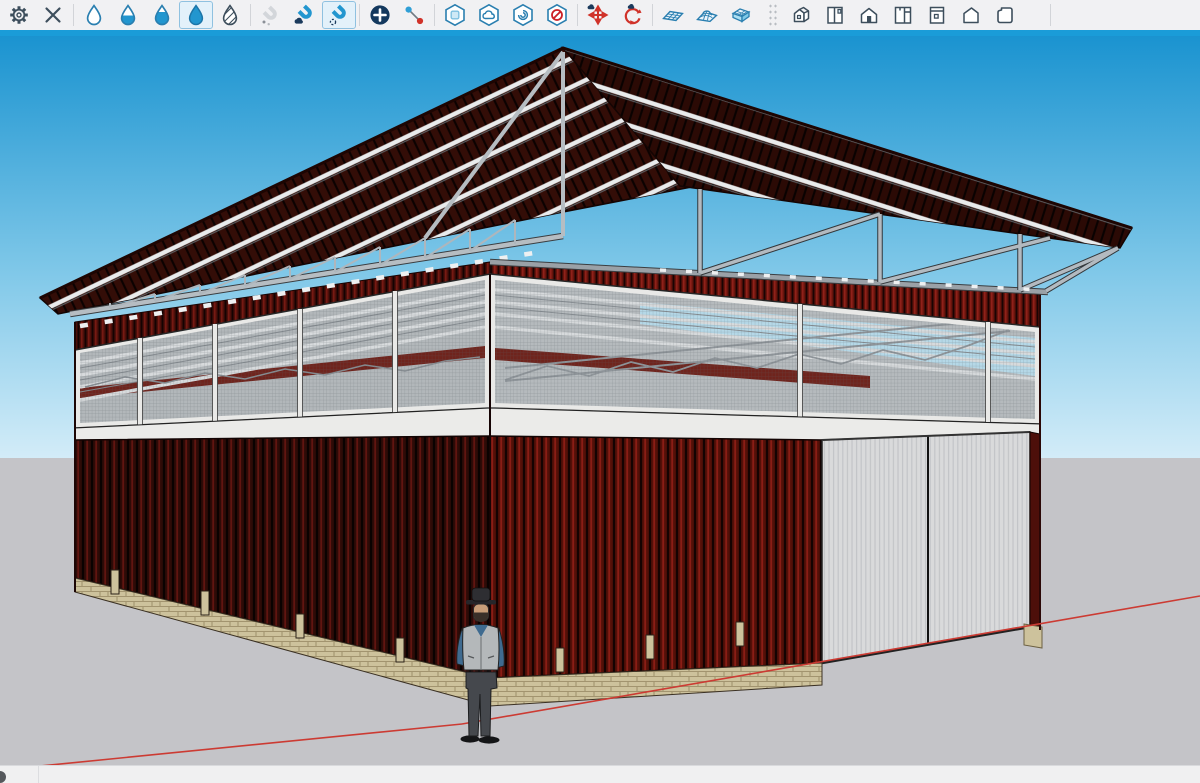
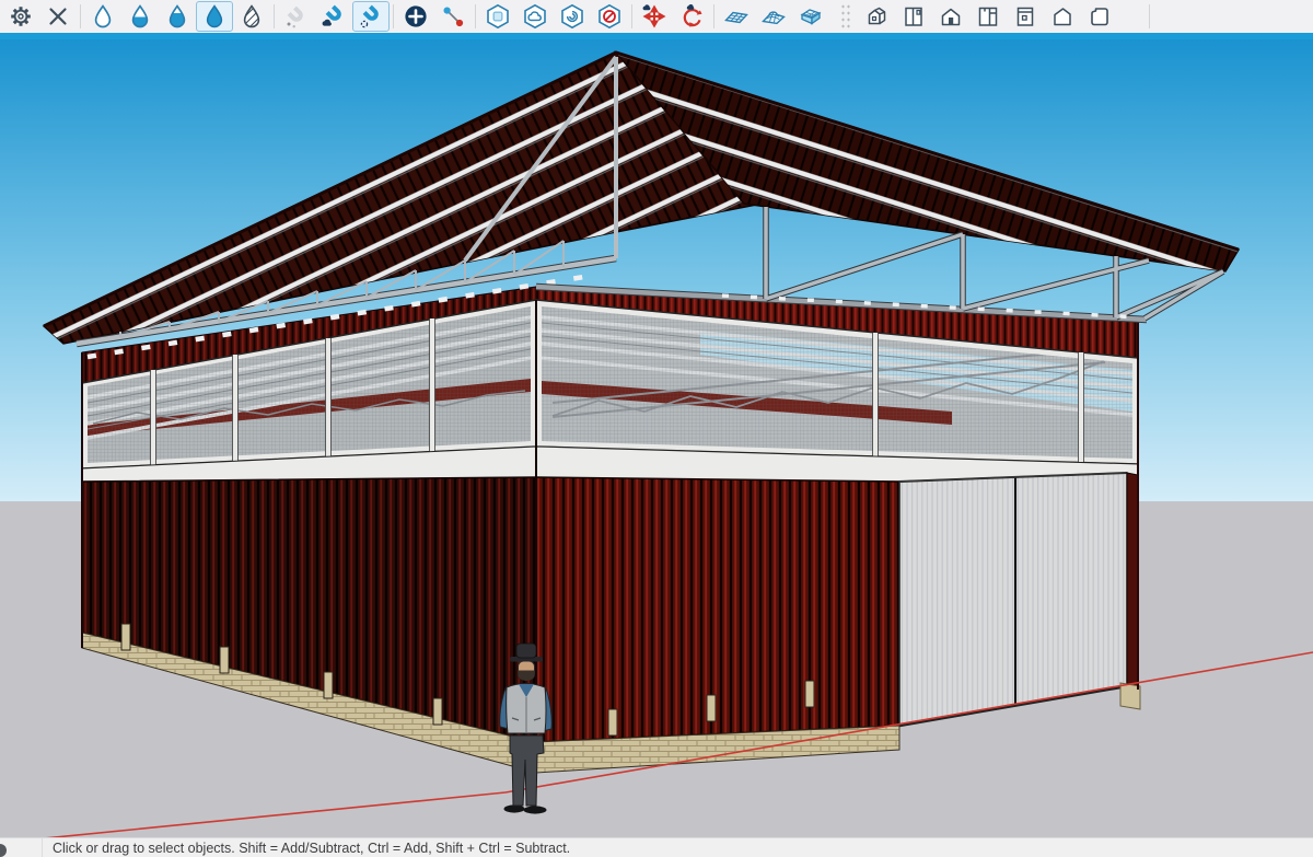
+ Click or drag to select objects. Shift = Add/Subtract, Ctrl = Add, Shift + Ctrl = Subtract.
